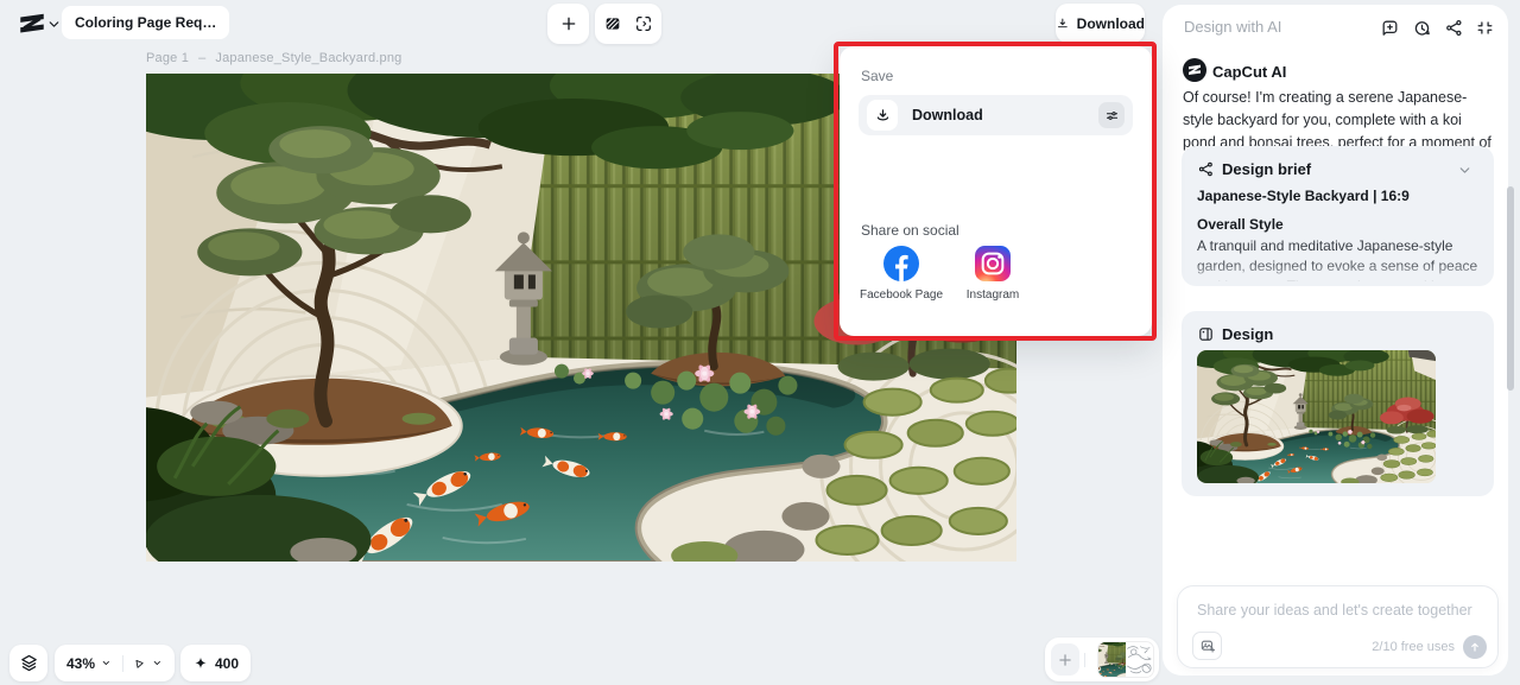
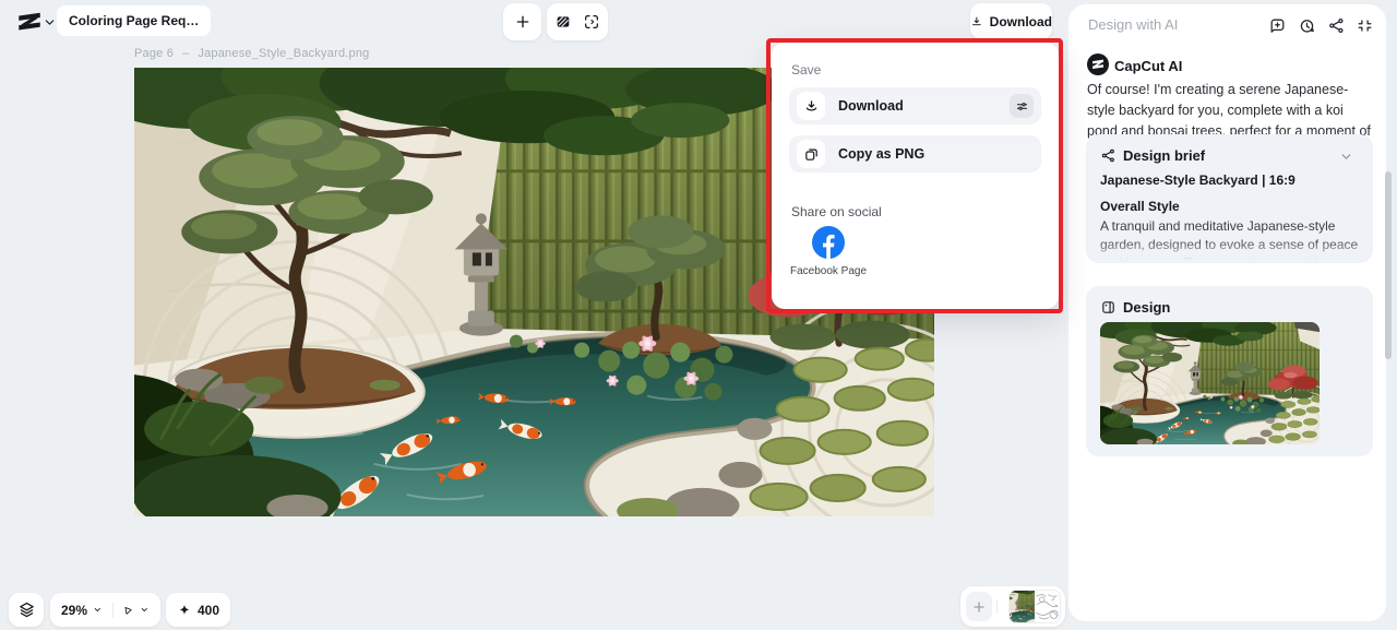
  Coloring Page Req…
  Download
- Page 1 – Japanese_Style_Backyard.png
+ Page 6 – Japanese_Style_Backyard.png
  Save
  Download
+ Copy as PNG
  Share on social
  Facebook Page
- Instagram
  Design with AI
  CapCut AI
  Of course! I'm creating a serene Japanese-style backyard for you, complete with a koi pond and bonsai trees, perfect for a moment of
  Design brief
  Japanese-Style Backyard | 16:9
  Overall Style
  Design
- Share your ideas and let's create together
- 2/10 free uses
- 43%
+ 29%
  400
